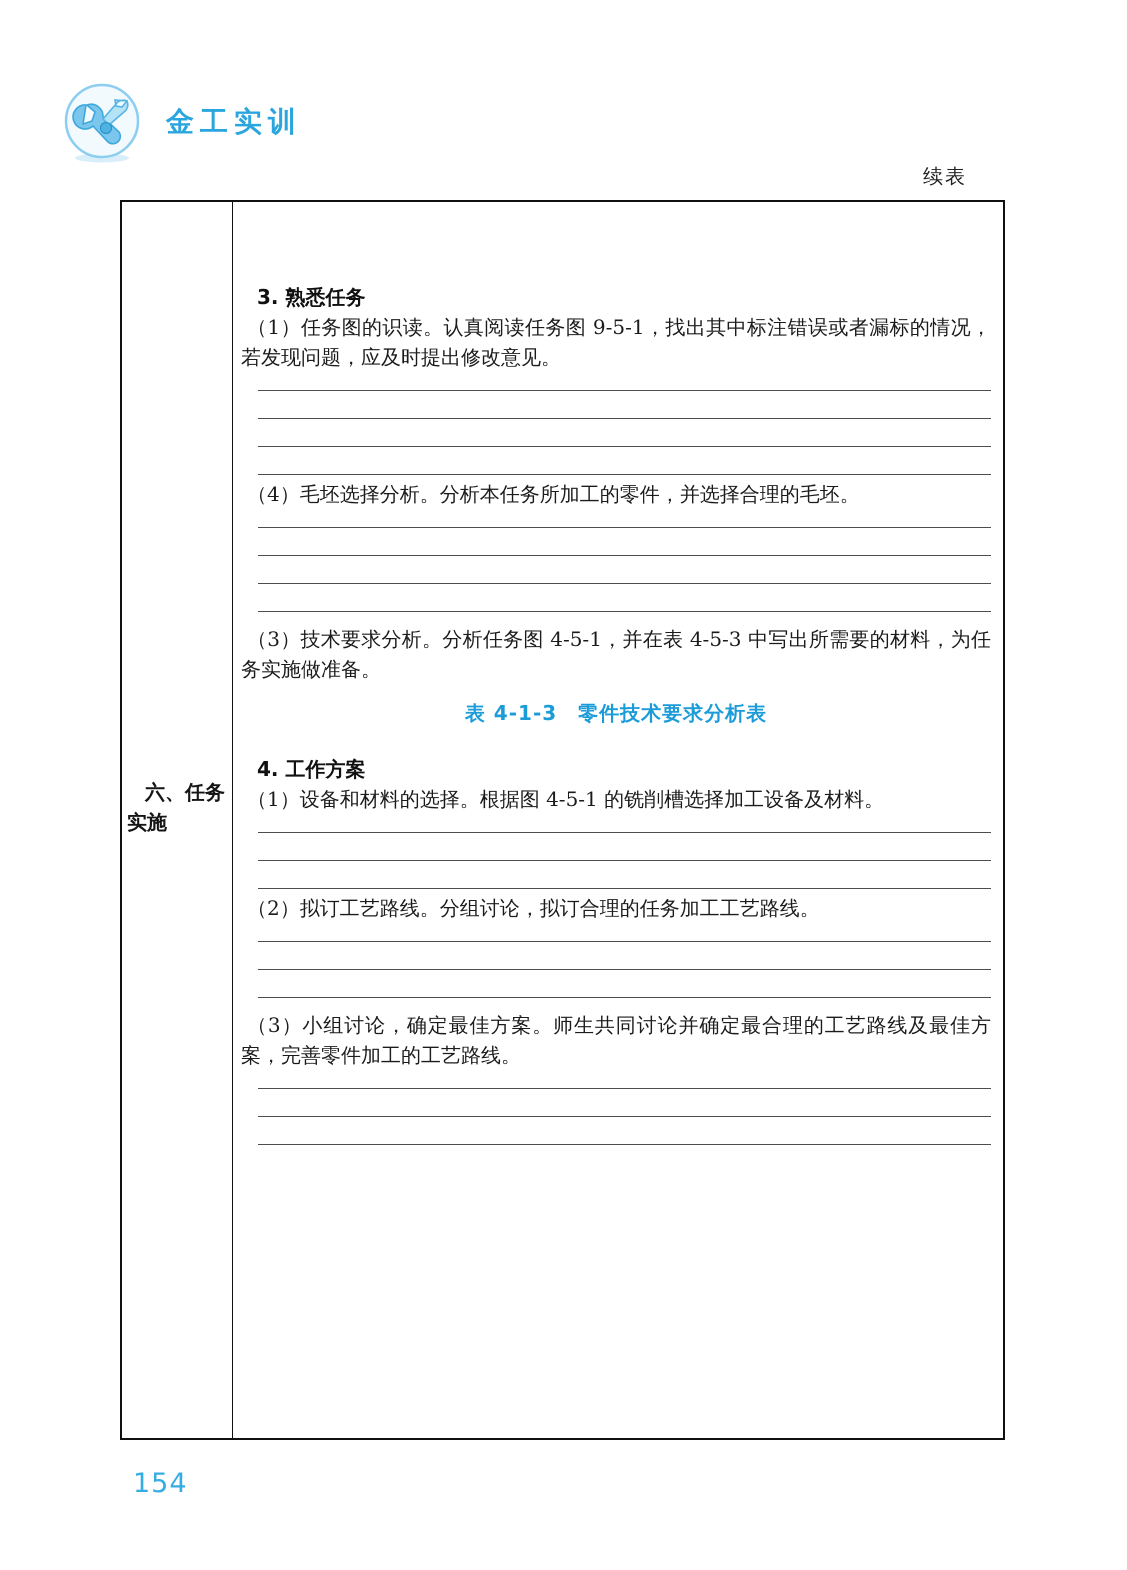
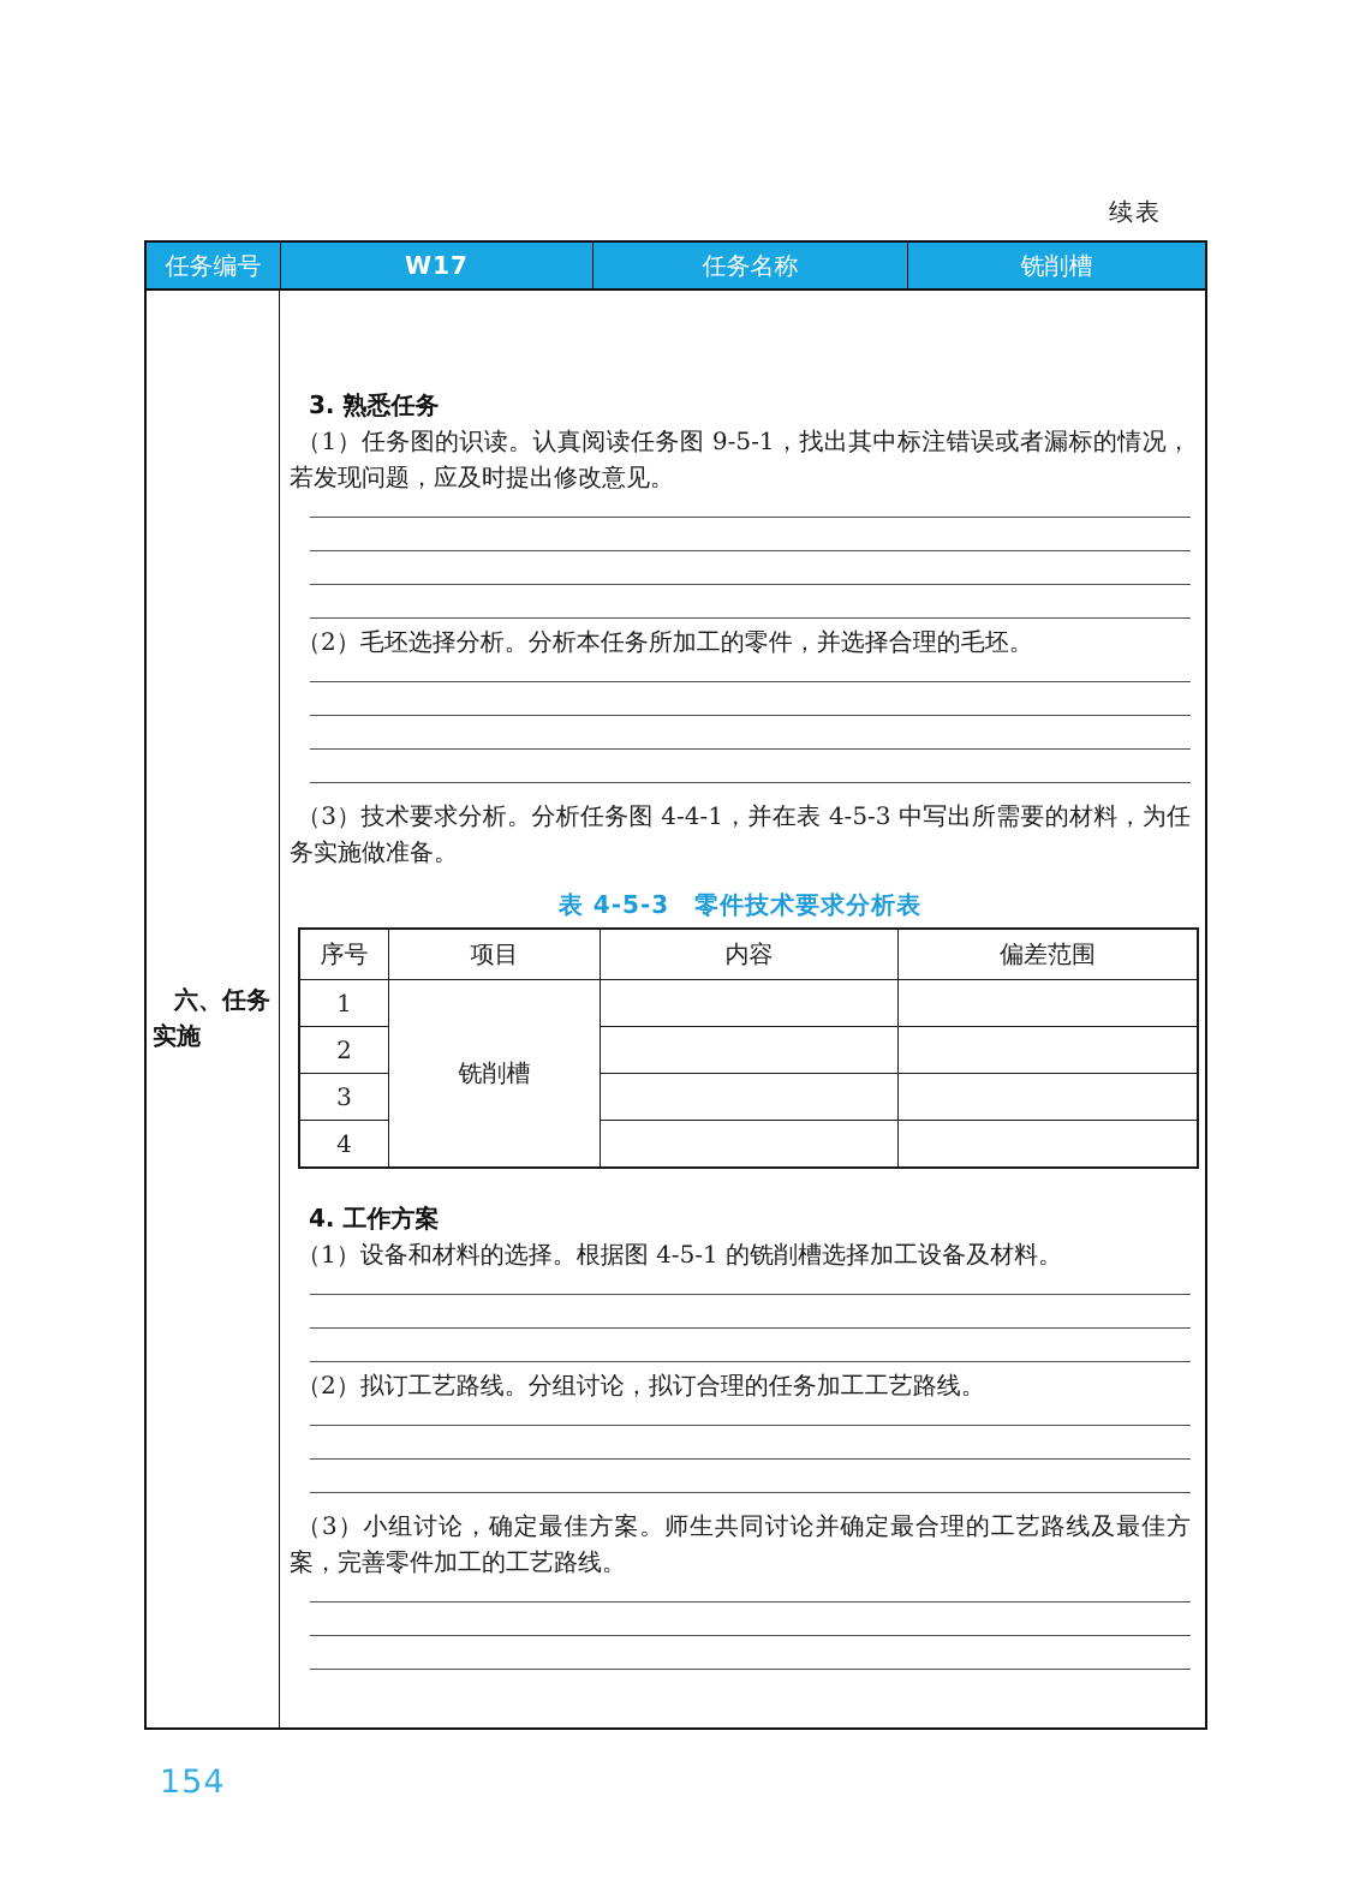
- 金工实训
  续表
+ 任务编号
+ W17
+ 任务名称
+ 铣削槽
  六、任务实施
  3. 熟悉任务
  （1）任务图的识读。认真阅读任务图 9-5-1，找出其中标注错误或者漏标的情况，若发现问题，应及时提出修改意见。
- （4）毛坯选择分析。分析本任务所加工的零件，并选择合理的毛坯。
+ （2）毛坯选择分析。分析本任务所加工的零件，并选择合理的毛坯。
- （3）技术要求分析。分析任务图 4-5-1，并在表 4-5-3 中写出所需要的材料，为任务实施做准备。
+ （3）技术要求分析。分析任务图 4-4-1，并在表 4-5-3 中写出所需要的材料，为任务实施做准备。
- 表 4-1-3 零件技术要求分析表
+ 表 4-5-3 零件技术要求分析表
+ 序号	项目	内容	偏差范围
+ 1	铣削槽
+ 2
+ 3
+ 4
  4. 工作方案
  （1）设备和材料的选择。根据图 4-5-1 的铣削槽选择加工设备及材料。
  （2）拟订工艺路线。分组讨论，拟订合理的任务加工工艺路线。
  （3）小组讨论，确定最佳方案。师生共同讨论并确定最合理的工艺路线及最佳方案，完善零件加工的工艺路线。
  154
